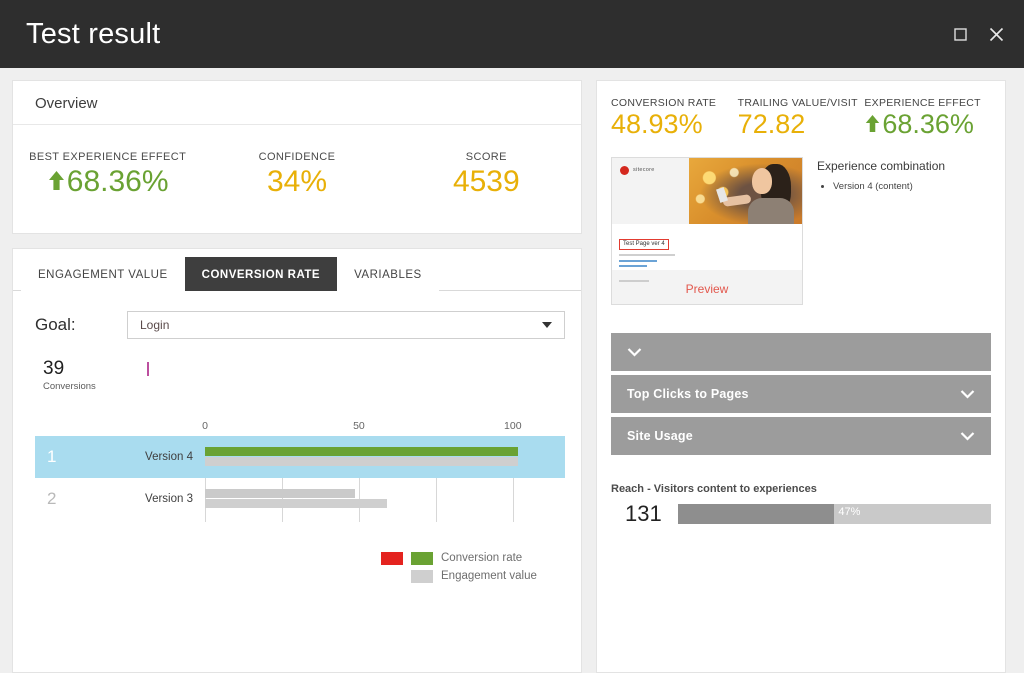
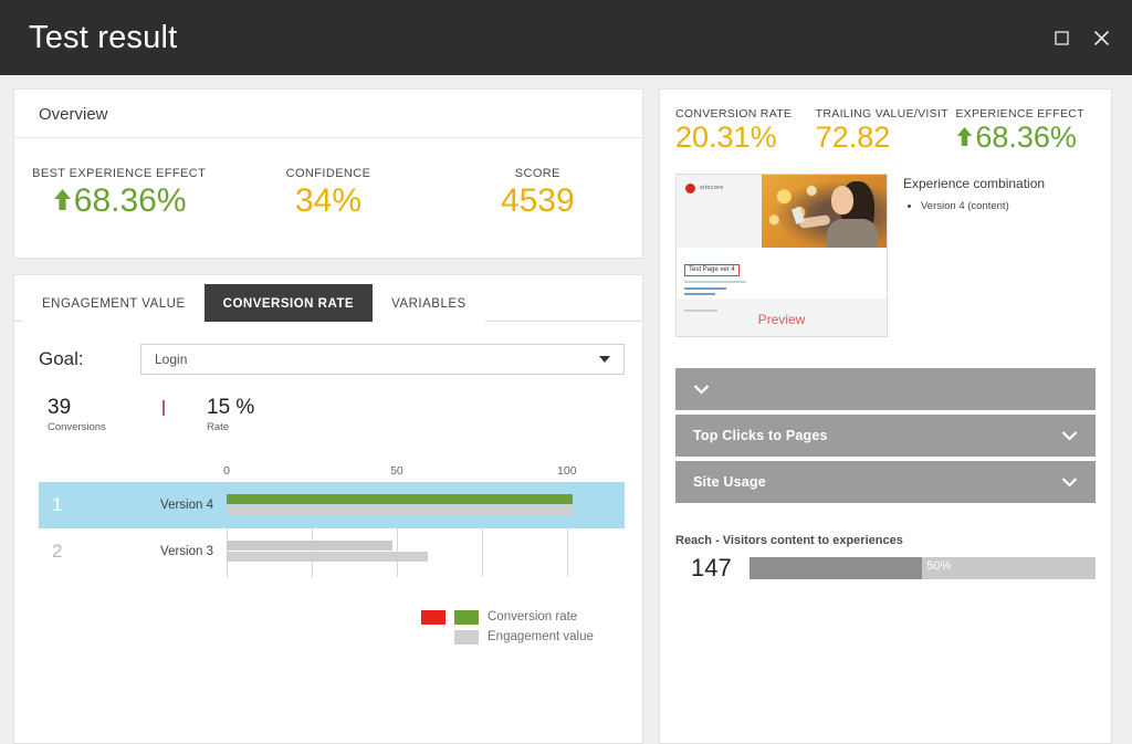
  Test result
  Overview
  BEST EXPERIENCE EFFECT
  68.36%
  CONFIDENCE
  34%
  SCORE
  4539
  ENGAGEMENT VALUE
  CONVERSION RATE
  VARIABLES
  Goal:
  Login
  39
  Conversions
+ 15 %
+ Rate
  0
  50
  100
  1
  Version 4
  2
  Version 3
  Conversion rate
  Engagement value
  CONVERSION RATE
- 48.93%
+ 20.31%
  TRAILING VALUE/VISIT
  72.82
  EXPERIENCE EFFECT
  68.36%
  Preview
  Experience combination
  Version 4 (content)
  Top Clicks to Pages
  Site Usage
  Reach - Visitors content to experiences
- 131
+ 147
- 47%
+ 50%
